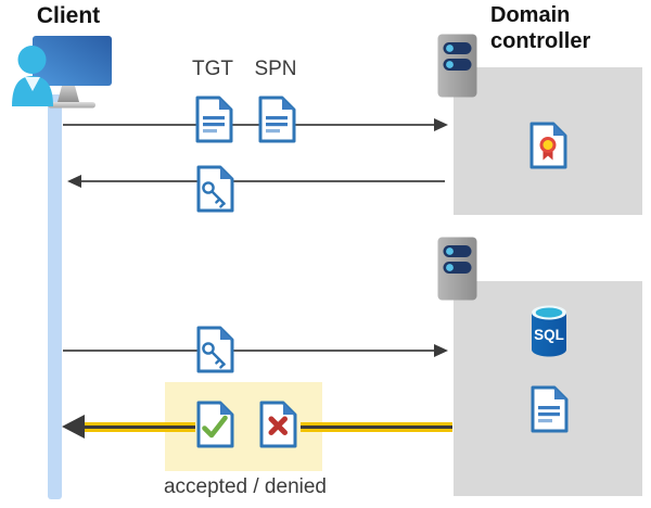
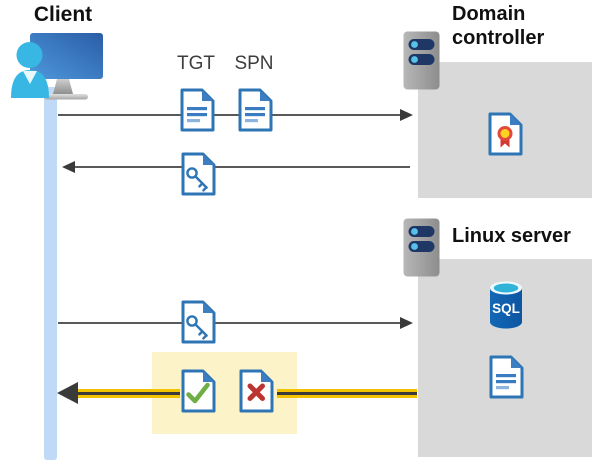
  SQL
  Client
  Domain controller
+ Linux server
  TGT
  SPN
- accepted / denied
